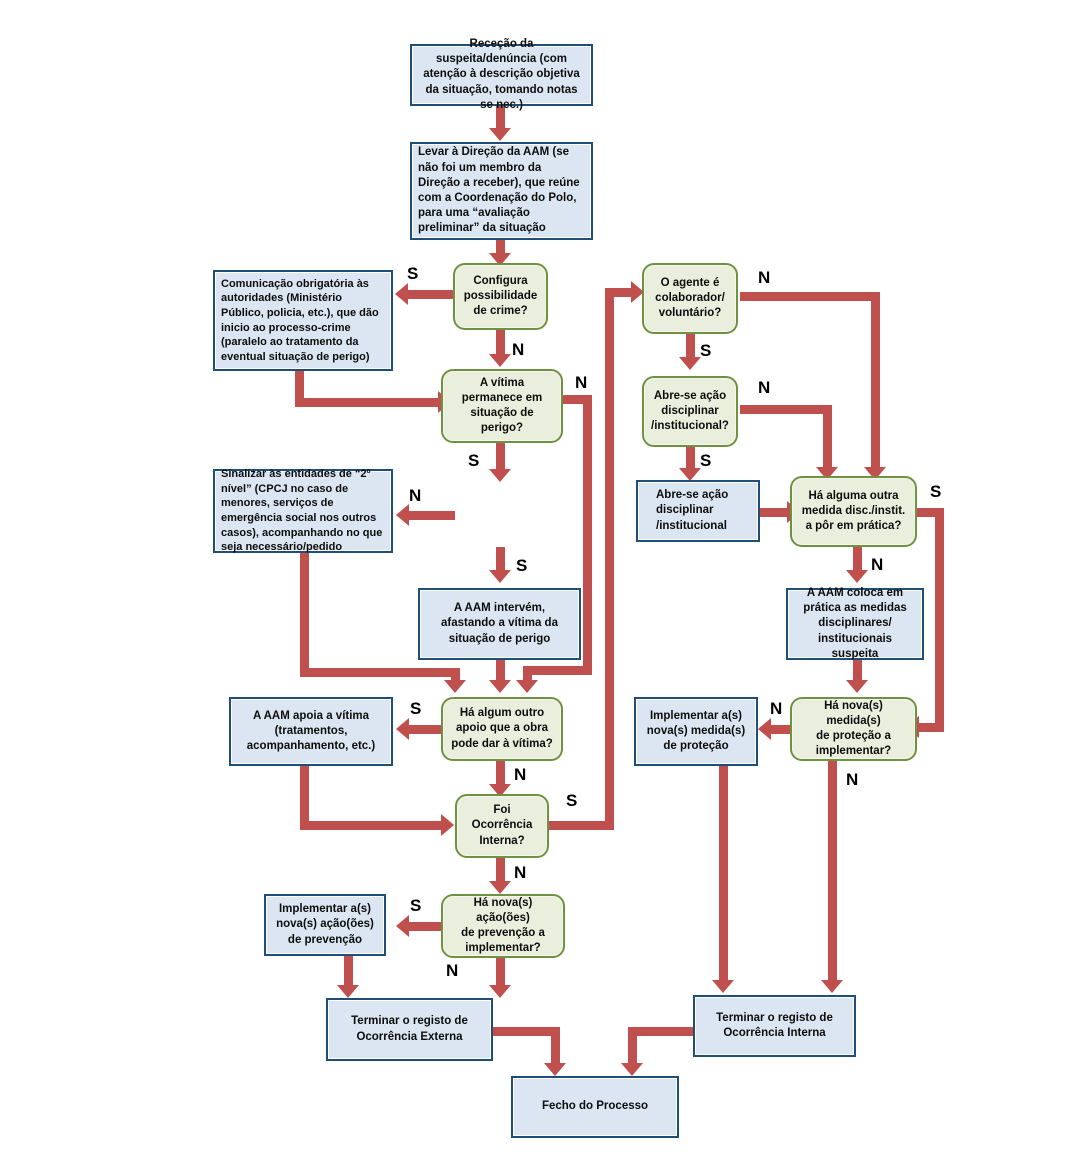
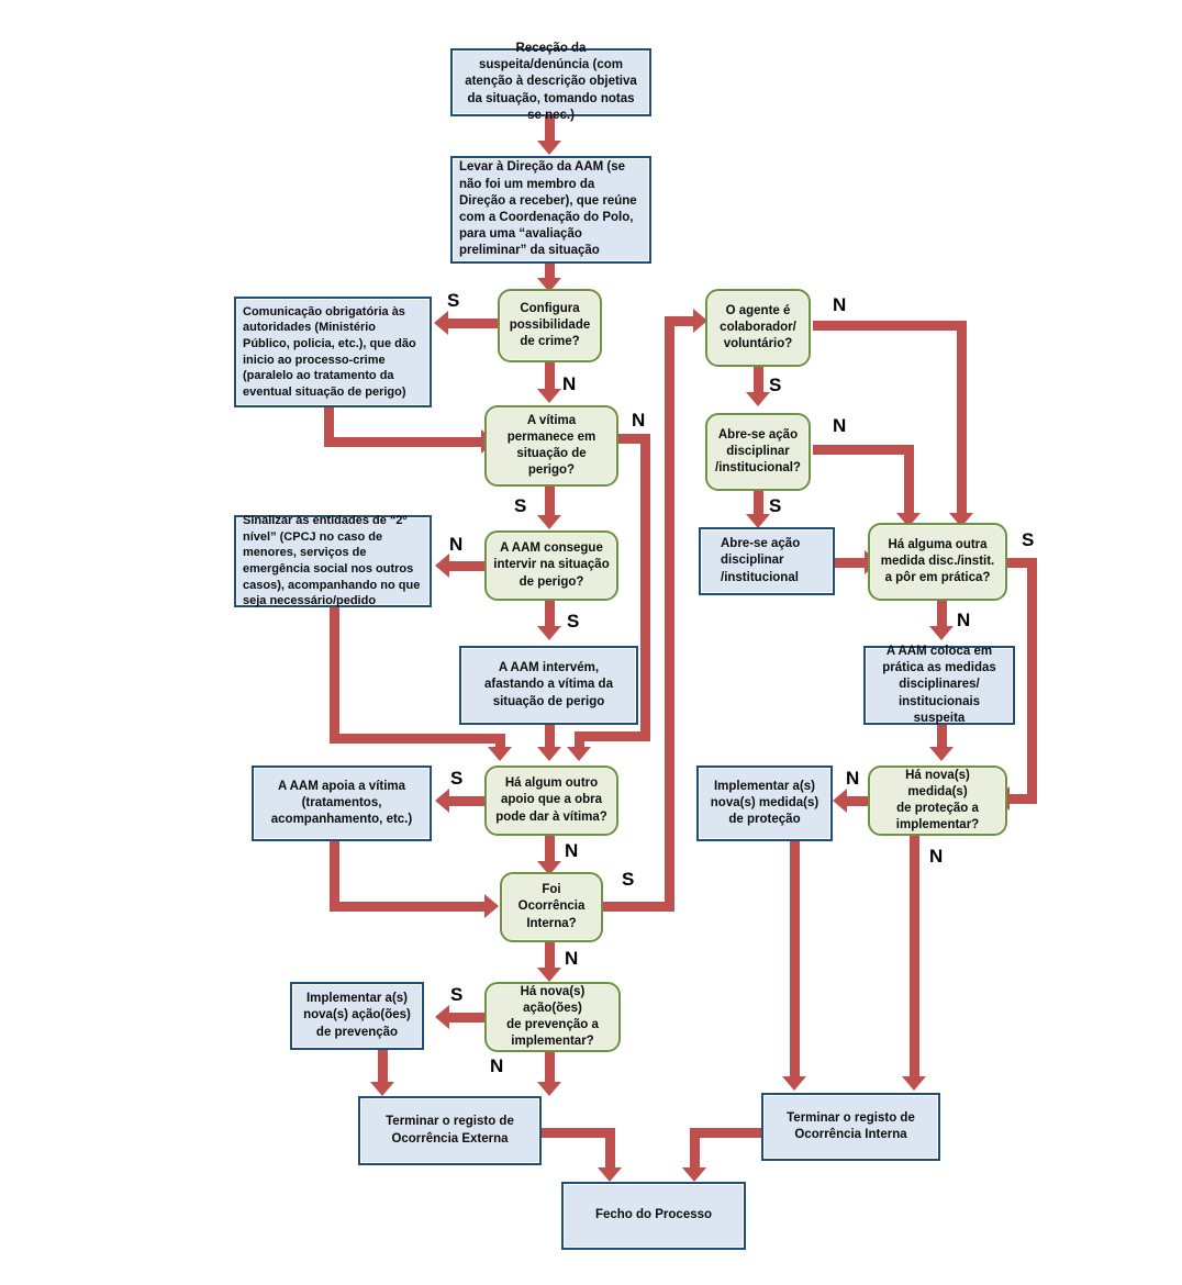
  Receção da suspeita/denúncia (com atenção à descrição objetiva da situação, tomando notas se nec.)
  Levar à Direção da AAM (se não foi um membro da Direção a receber), que reúne com a Coordenação do Polo, para uma “avaliação preliminar” da situação
  Configura
  possibilidade
  de crime?
  Comunicação obrigatória às autoridades (Ministério Público, policia, etc.), que dão inicio ao processo-crime (paralelo ao tratamento da eventual situação de perigo)
  A vítima
  permanece em
  situação de perigo?
  Sinalizar às entidades de “2º nível” (CPCJ no caso de menores, serviços de emergência social nos outros casos), acompanhando no que seja necessário/pedido
+ A AAM consegue
+ intervir na situação
+ de perigo?
  A AAM intervém, afastando a vítima da situação de perigo
  A AAM apoia a vítima (tratamentos, acompanhamento, etc.)
  Há algum outro
  apoio que a obra
  pode dar à vítima?
  Foi Ocorrência
  Interna?
  O agente é
  colaborador/
  voluntário?
  Abre-se ação
  disciplinar
  /institucional?
  Abre-se ação
  disciplinar
  /institucional
  Há alguma outra
  medida disc./instit.
  a pôr em prática?
  A AAM coloca em prática as medidas disciplinares/ institucionais suspeita
  Há nova(s) medida(s)
  de proteção a
  implementar?
  Implementar a(s) nova(s) medida(s) de proteção
  Há nova(s) ação(ões)
  de prevenção a
  implementar?
  Implementar a(s) nova(s) ação(ões) de prevenção
  Terminar o registo de Ocorrência Externa
  Terminar o registo de Ocorrência Interna
  Fecho do Processo
  S
  N
  N
  S
  N
  S
  S
  N
  S
  N
  S
  N
  N
  S
  N
  S
  S
  N
  N
  N
